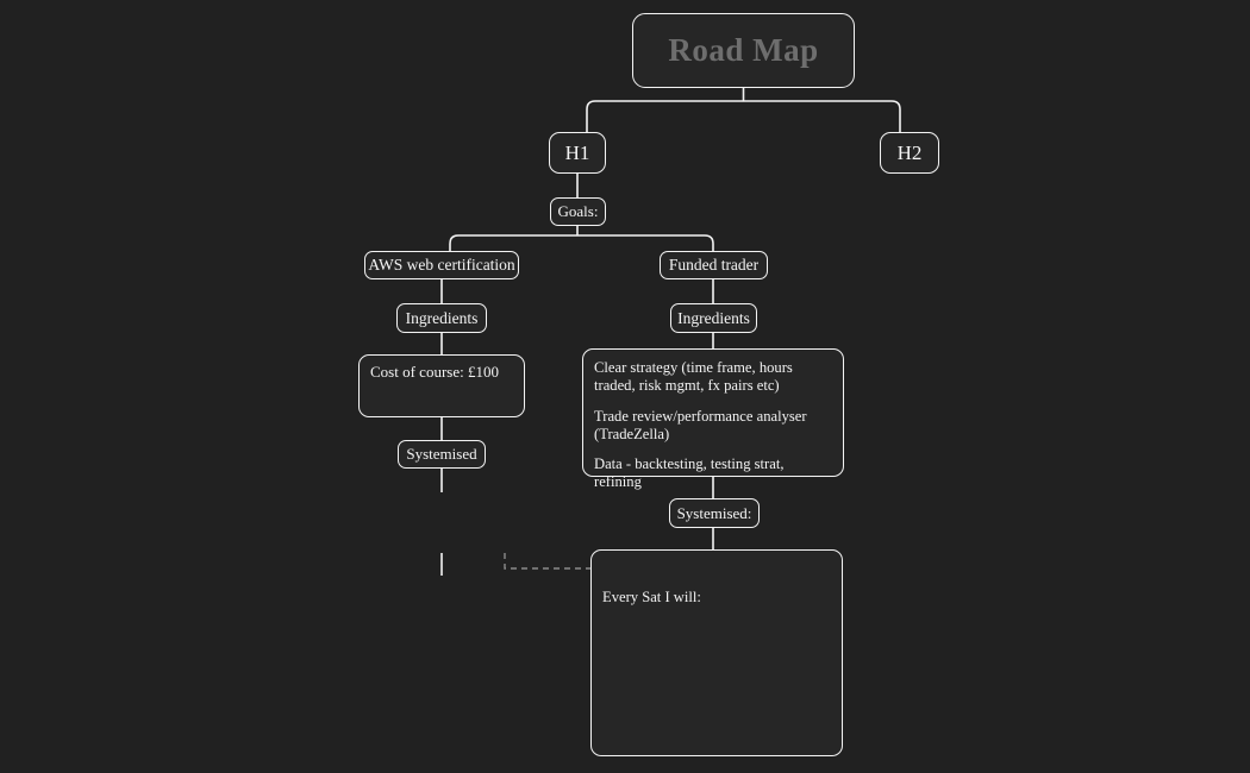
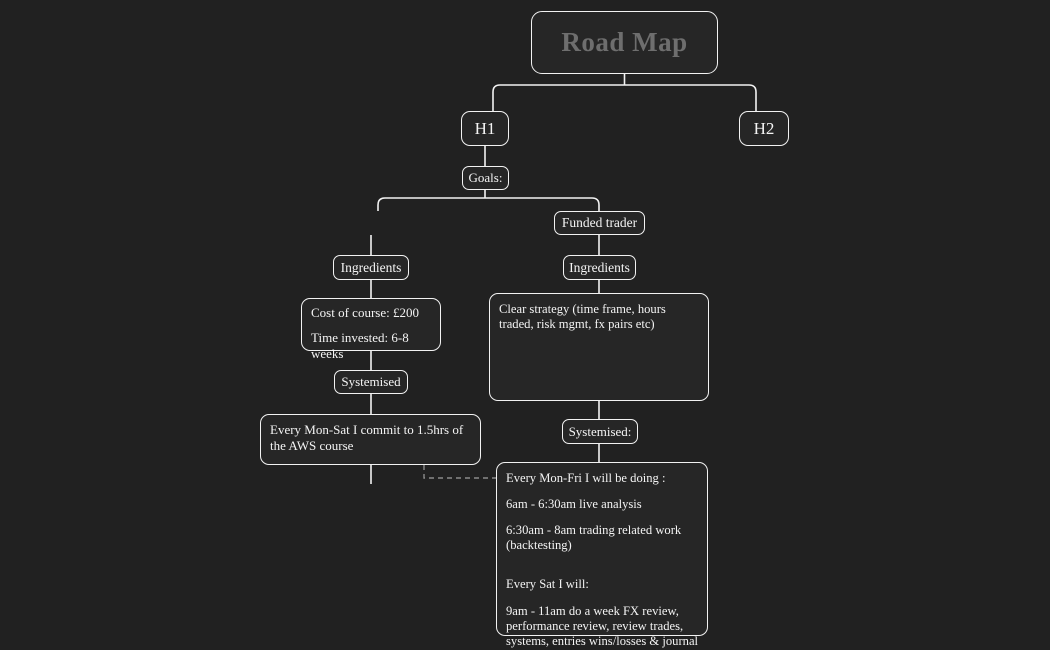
  Road Map
  H1
  H2
  Goals:
- AWS web certification
  Funded trader
  Ingredients
  Ingredients
- Cost of course: £100
+ Cost of course: £200
+ Time invested: 6-8 weeks
  Clear strategy (time frame, hours traded, risk mgmt, fx pairs etc)
- Trade review/performance analyser (TradeZella)
- Data - backtesting, testing strat, refining
  Systemised
  Systemised:
+ Every Mon-Sat I commit to 1.5hrs of the AWS course
+ Every Mon-Fri I will be doing :
+ 6am - 6:30am live analysis
+ 6:30am - 8am trading related work (backtesting)
  Every Sat I will:
+ 9am - 11am do a week FX review, performance review, review trades, systems, entries wins/losses & journal
